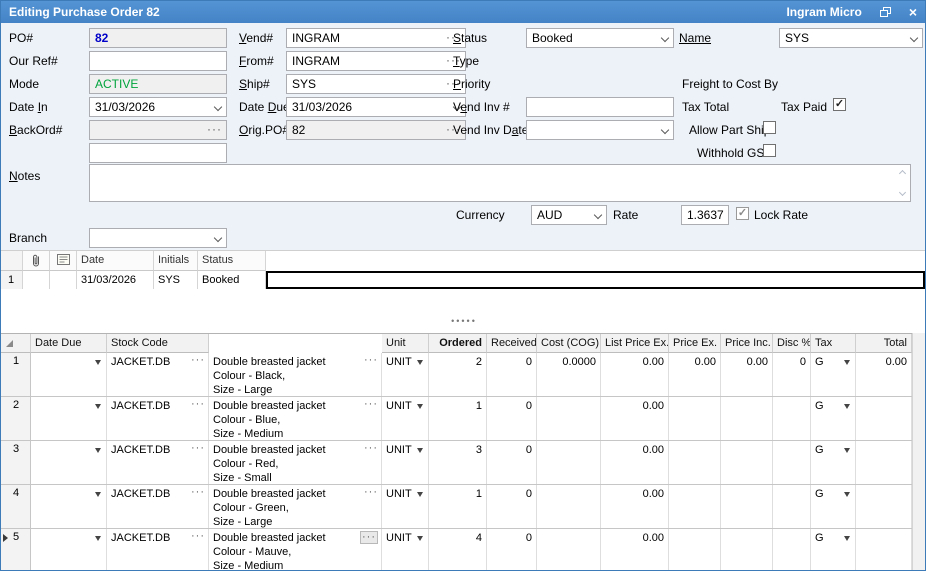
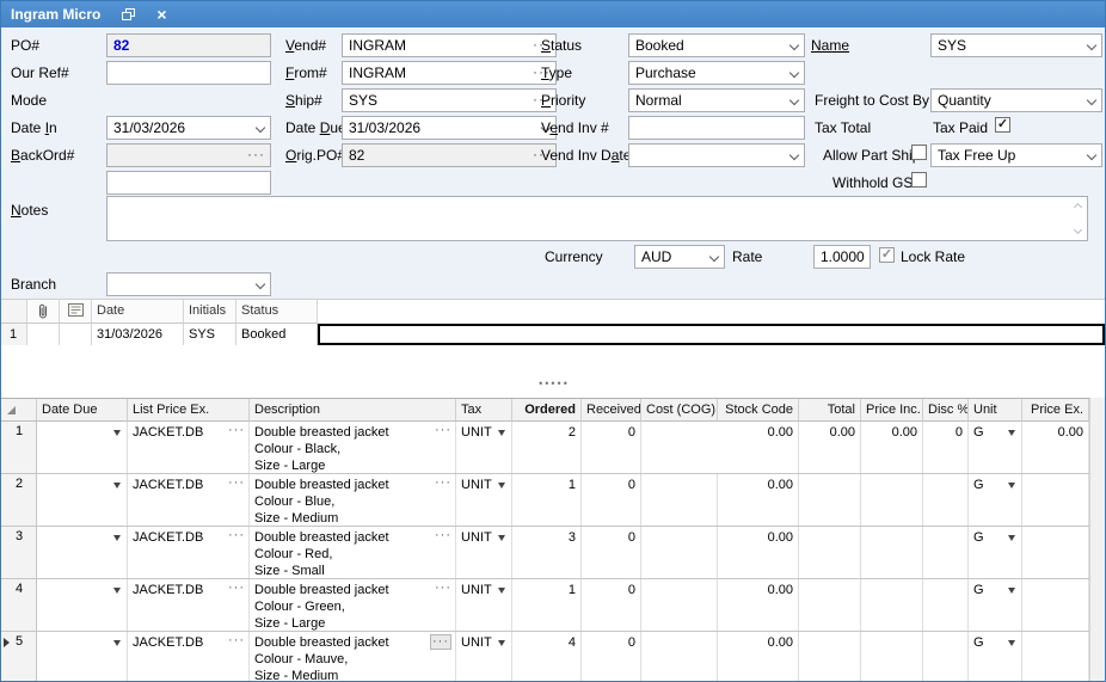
- Editing Purchase Order 82
  Ingram Micro
  ×
  PO#
  Our Ref#
  Mode
  Date In
  BackOrd#
  Notes
  Branch
  82
- ACTIVE
  31/03/2026
  ···
  Vend#
  From#
  Ship#
  Date Du
  Orig.PO
  INGRAM
  ···
  INGRAM
  ···
  SYS
  ···
  31/03/2026
  82
  ···
  Status
  Type
  Priority
  Vend Inv #
  Vend Inv Dat
  Booked
+ Purchase
+ Normal
  Name
  Freight to Cost By
  Tax Total
  Tax Paid
  ✓
  Allow Part Sh
  Withhold GS
  SYS
+ Quantity
+ Tax Free Up
  Currency
  AUD
  Rate
- 1.3637
+ 1.0000
  ✓
  Lock Rate
  Date
  Initials
  Status
  1
  31/03/2026
  SYS
  Booked
  •••••
  Date Due
- Stock Code
+ List Price Ex.
+ Description
- Unit
+ Tax
  Ordered
  Received
  Cost (COG)
- List Price Ex.
+ Stock Code
- Price Ex.
+ Total
  Price Inc.
  Disc %
- Tax
+ Unit
- Total
+ Price Ex.
  1
  JACKET.DB
  ···
  Double breasted jacket
  Colour - Black,
  Size - Large
  ···
  UNIT
  2
  0
- 0.0000
  0.00
  0.00
  0.00
  0
  G
  0.00
  2
  JACKET.DB
  ···
  Double breasted jacket
  Colour - Blue,
  Size - Medium
  ···
  UNIT
  1
  0
  0.00
  G
  3
  JACKET.DB
  ···
  Double breasted jacket
  Colour - Red,
  Size - Small
  ···
  UNIT
  3
  0
  0.00
  G
  4
  JACKET.DB
  ···
  Double breasted jacket
  Colour - Green,
  Size - Large
  ···
  UNIT
  1
  0
  0.00
  G
  5
  JACKET.DB
  ···
  Double breasted jacket
  Colour - Mauve,
  Size - Medium
  ···
  UNIT
  4
  0
  0.00
  G
